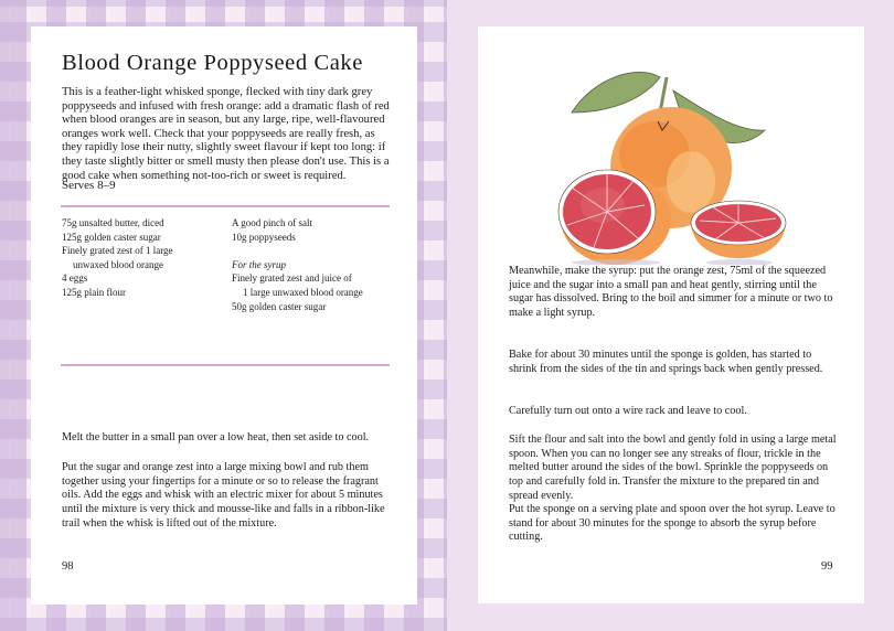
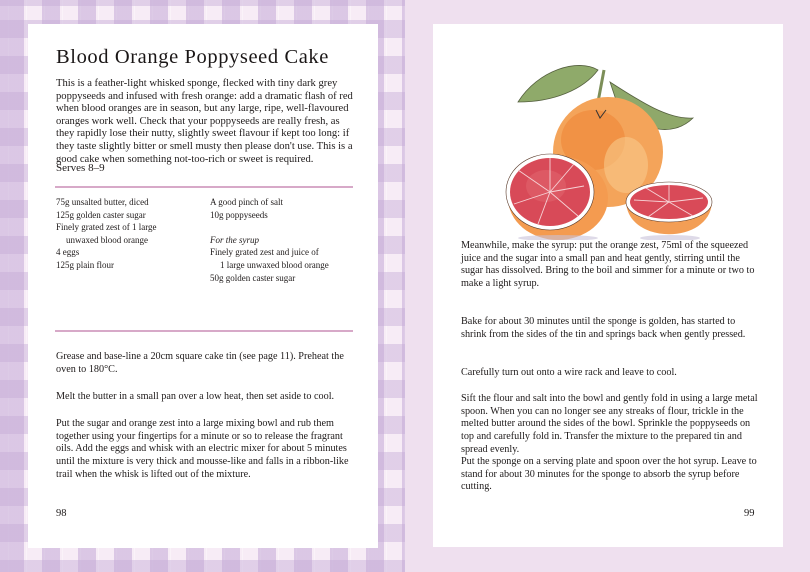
  Blood Orange Poppyseed Cake
  This is a feather-light whisked sponge, flecked with tiny dark grey poppyseeds and infused with fresh orange: add a dramatic flash of red when blood oranges are in season, but any large, ripe, well-flavoured oranges work well. Check that your poppyseeds are really fresh, as they rapidly lose their nutty, slightly sweet flavour if kept too long: if they taste slightly bitter or smell musty then please don't use. This is a good cake when something not-too-rich or sweet is required.
  Serves 8–9
  75g unsalted butter, diced
  125g golden caster sugar
  Finely grated zest of 1 large
  unwaxed blood orange
  4 eggs
  125g plain flour
  A good pinch of salt
  10g poppyseeds
  For the syrup
  Finely grated zest and juice of
  1 large unwaxed blood orange
  50g golden caster sugar
+ Grease and base-line a 20cm square cake tin (see page 11). Preheat the oven to 180°C.
  Melt the butter in a small pan over a low heat, then set aside to cool.
  Put the sugar and orange zest into a large mixing bowl and rub them together using your fingertips for a minute or so to release the fragrant oils. Add the eggs and whisk with an electric mixer for about 5 minutes until the mixture is very thick and mousse-like and falls in a ribbon-like trail when the whisk is lifted out of the mixture.
  98
  Meanwhile, make the syrup: put the orange zest, 75ml of the squeezed juice and the sugar into a small pan and heat gently, stirring until the sugar has dissolved. Bring to the boil and simmer for a minute or two to make a light syrup.
  Bake for about 30 minutes until the sponge is golden, has started to shrink from the sides of the tin and springs back when gently pressed.
  Carefully turn out onto a wire rack and leave to cool.
  Sift the flour and salt into the bowl and gently fold in using a large metal spoon. When you can no longer see any streaks of flour, trickle in the melted butter around the sides of the bowl. Sprinkle the poppyseeds on top and carefully fold in. Transfer the mixture to the prepared tin and spread evenly.
  Put the sponge on a serving plate and spoon over the hot syrup. Leave to stand for about 30 minutes for the sponge to absorb the syrup before cutting.
  99
